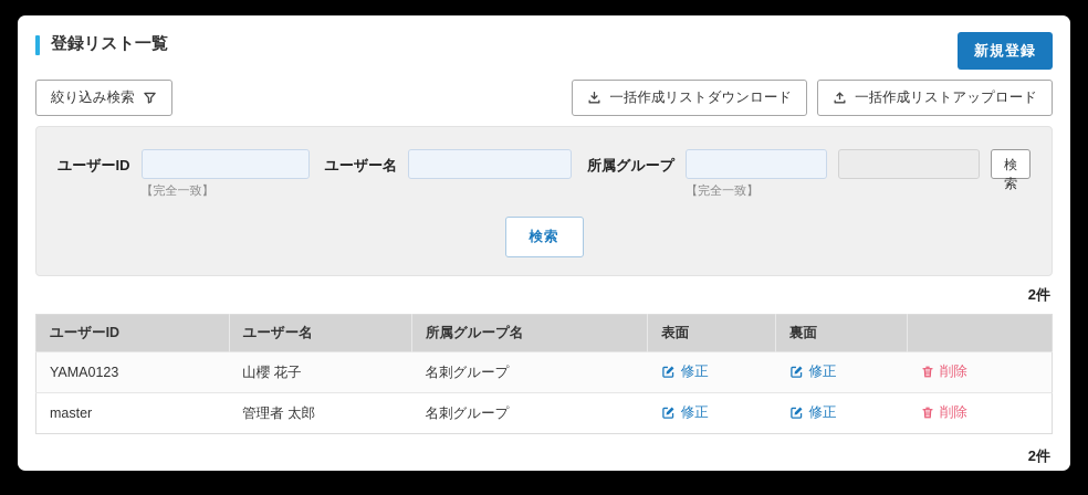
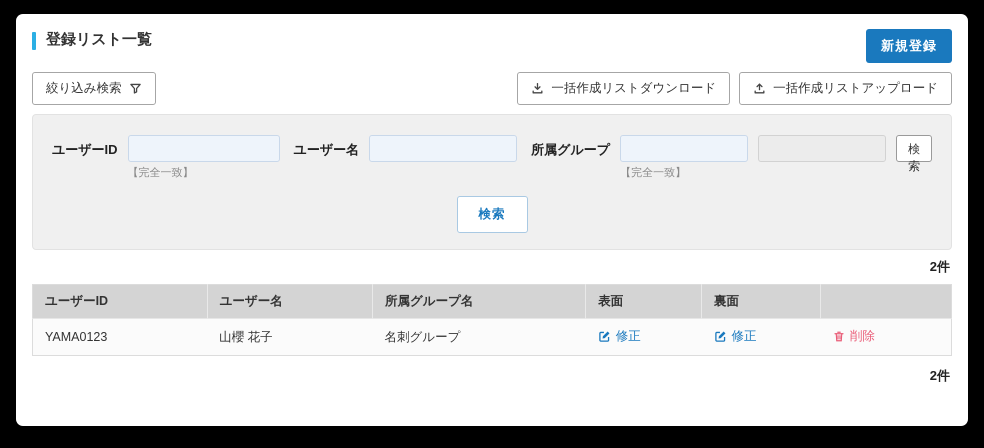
  登録リスト一覧
  新規登録
  絞り込み検索
  一括作成リストダウンロード
  一括作成リストアップロード
  ユーザーID
  【完全一致】
  ユーザー名
  所属グループ
  【完全一致】
  検索
  検索
  2件
  ユーザーID	ユーザー名	所属グループ名	表面	裏面
  YAMA0123	山櫻 花子	名刺グループ	修正	修正	削除
- master	管理者 太郎	名刺グループ	修正	修正	削除
  2件
